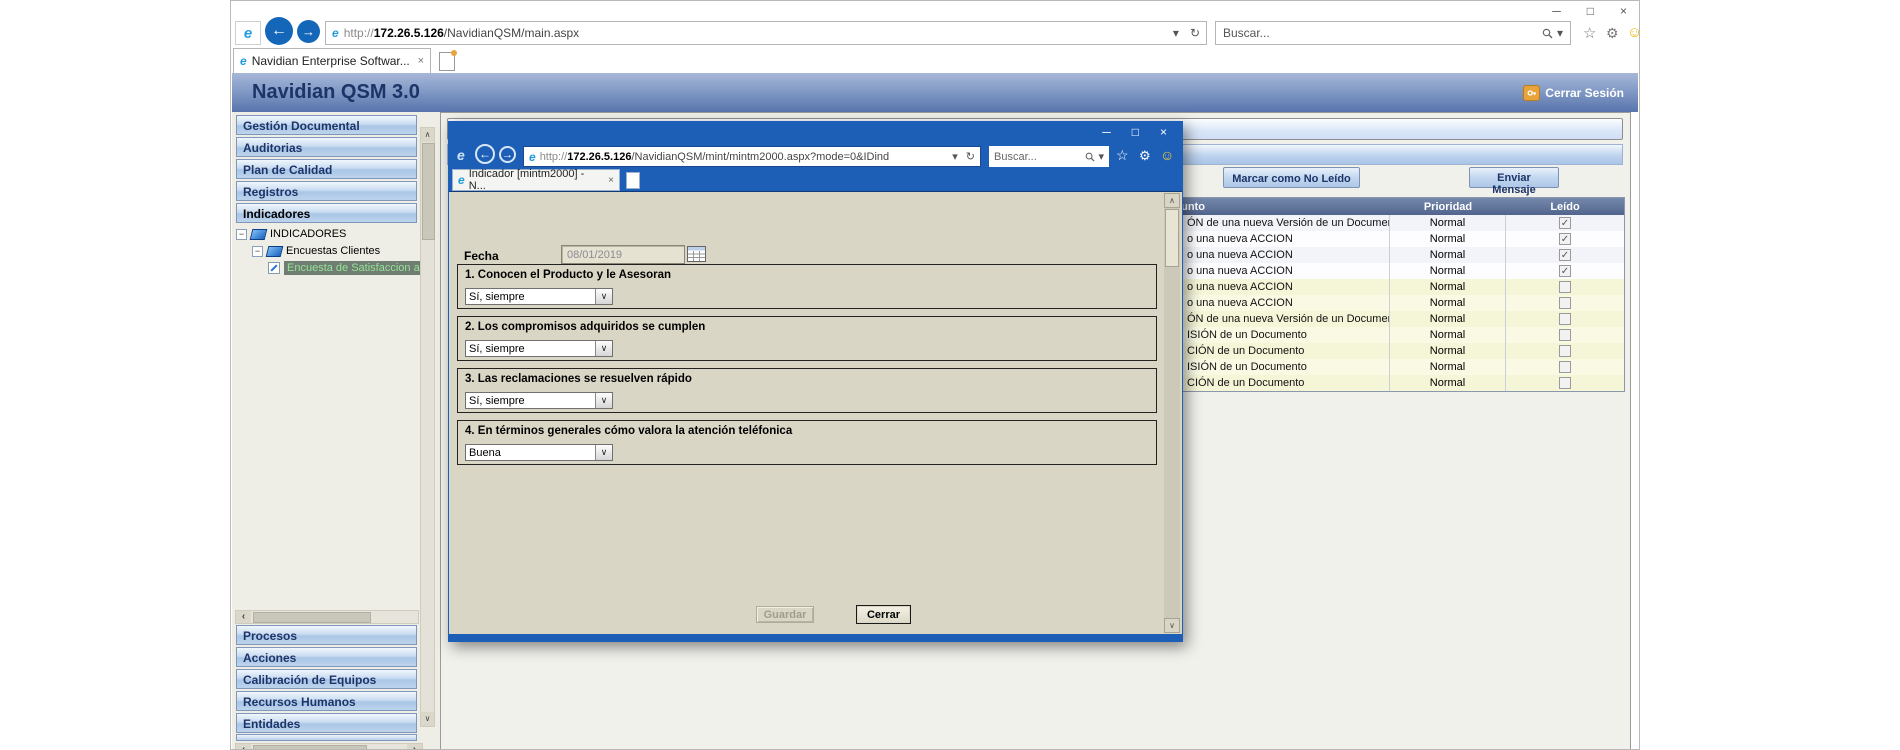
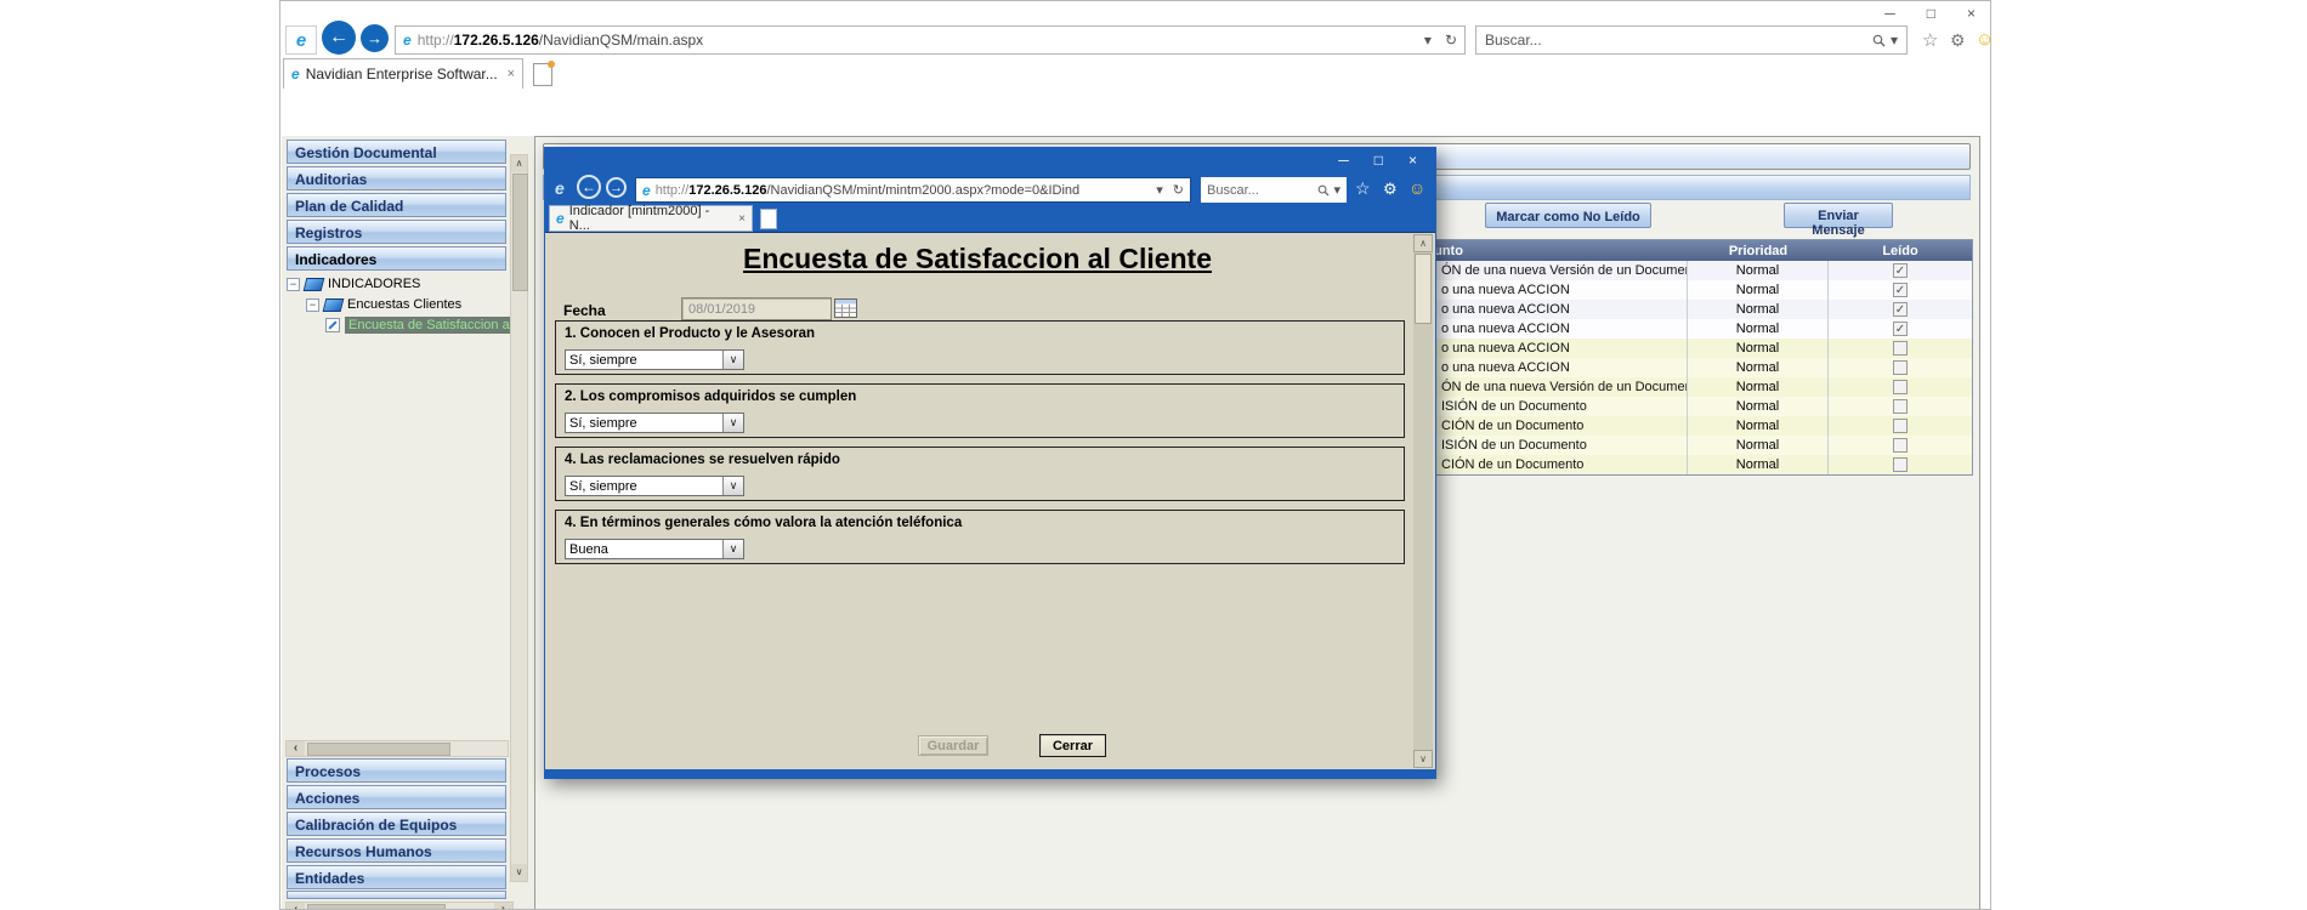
  ─
  □
  ×
  e
  ←
  →
  e
  http://172.26.5.126/NavidianQSM/main.aspx
  ▾
  ↻
  Buscar...
  ▾
  ☆
  ⚙
  ☺
  e
  Navidian Enterprise Softwar...
  ×
- Navidian QSM 3.0
- Cerrar Sesión
  Gestión Documental
  Auditorias
  Plan de Calidad
  Registros
  Indicadores
  −
  INDICADORES
  −
  Encuestas Clientes
  Encuesta de Satisfaccion a
  ‹
  Procesos
  Acciones
  Calibración de Equipos
  Recursos Humanos
  Entidades
  ∧
  ∨
  Marcar como No Leído
  Enviar Mensaje
  Prioridad
  Leído
  ÓN de una nueva Versión de un Docume
  Normal
  ✓
  o una nueva ACCION
  Normal
  ✓
  o una nueva ACCION
  Normal
  ✓
  o una nueva ACCION
  Normal
  ✓
  o una nueva ACCION
  Normal
  o una nueva ACCION
  Normal
  ÓN de una nueva Versión de un Docume
  Normal
  ISIÓN de un Documento
  Normal
  CIÓN de un Documento
  Normal
  ISIÓN de un Documento
  Normal
  CIÓN de un Documento
  Normal
  ─
  □
  ×
  e
  ←
  →
  e
  http://172.26.5.126/NavidianQSM/mint/mintm2000.aspx?mode=0&IDind
  ▾
  ↻
  Buscar...
  ▾
  ☆
  ⚙
  ☺
  e
  Indicador [mintm2000] - N...
  ×
+ Encuesta de Satisfaccion al Cliente
  Fecha
  08/01/2019
  1. Conocen el Producto y le Asesoran
  Sí, siempre
  ∨
  2. Los compromisos adquiridos se cumplen
  Sí, siempre
  ∨
- 3. Las reclamaciones se resuelven rápido
+ 4. Las reclamaciones se resuelven rápido
  Sí, siempre
  ∨
  4. En términos generales cómo valora la atención teléfonica
  Buena
  ∨
  Guardar
  Cerrar
  ∧
  ∨
